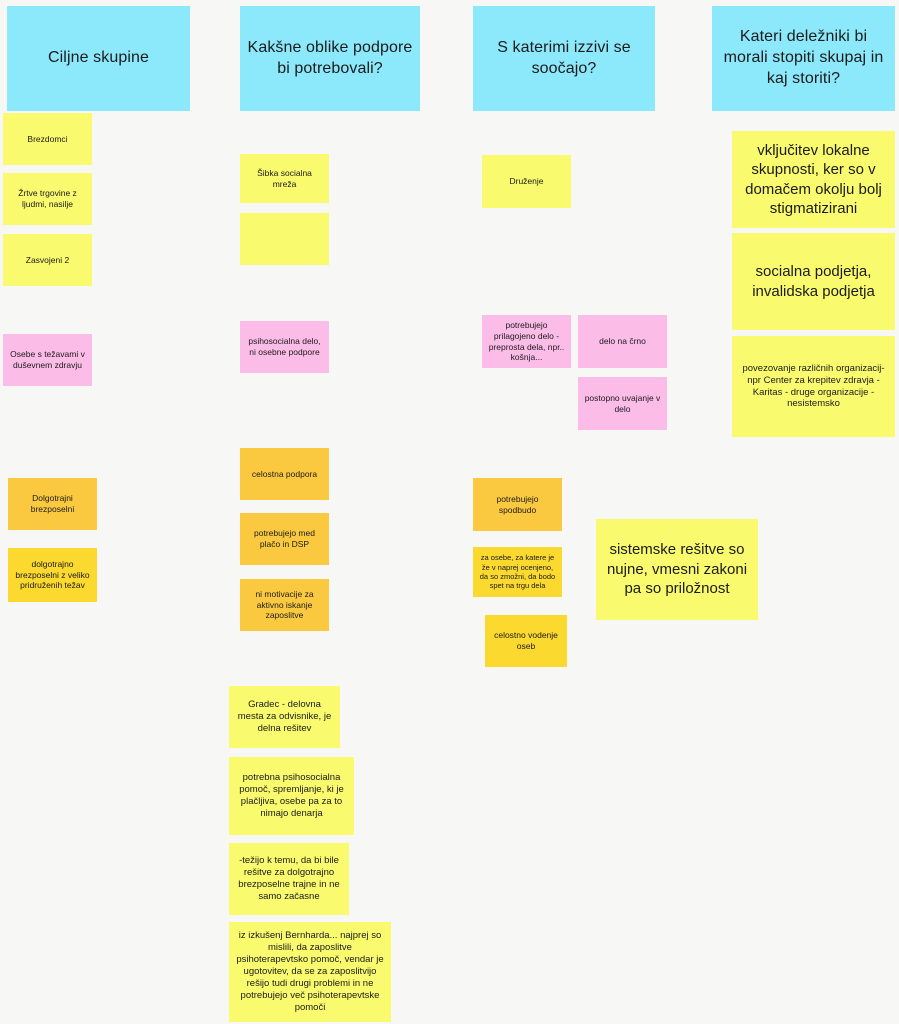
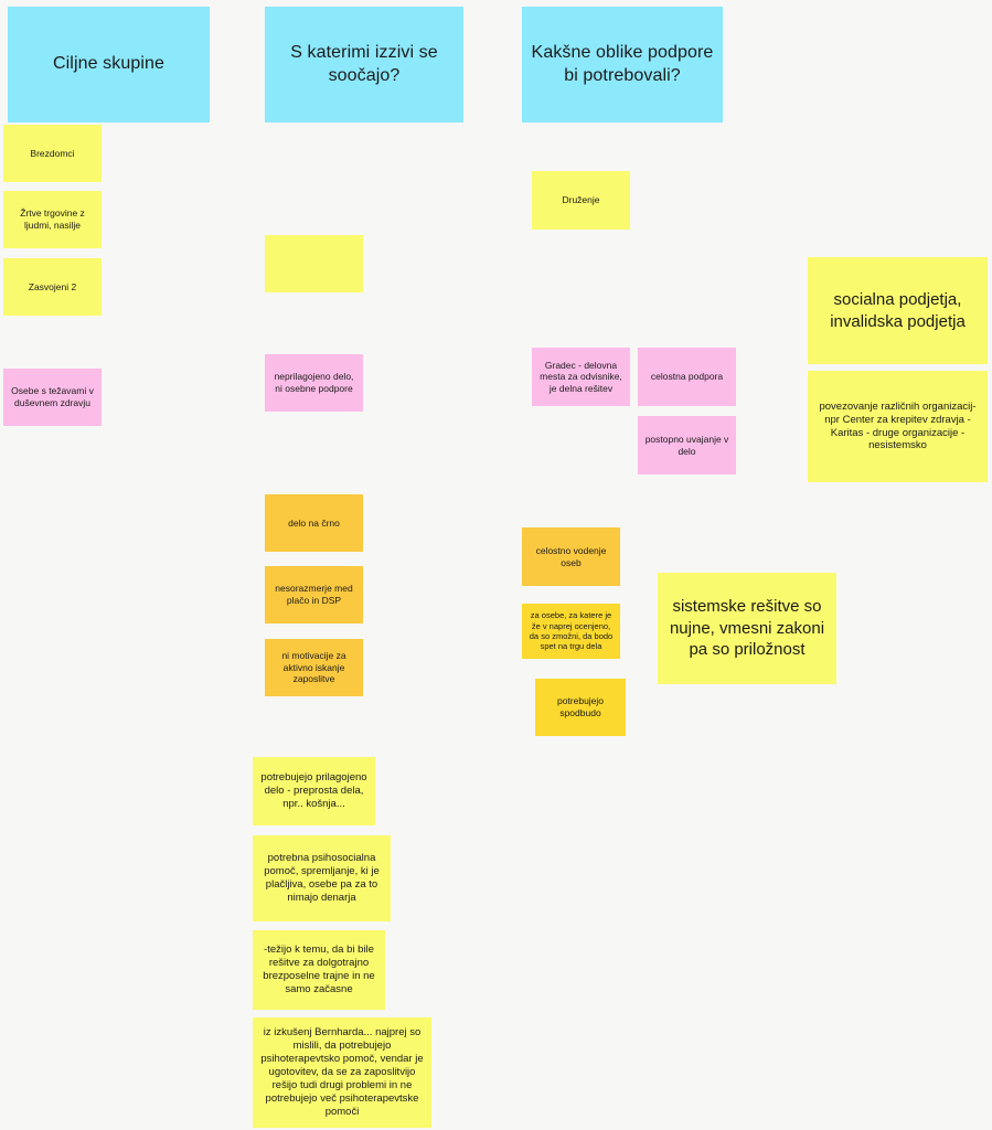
  Ciljne skupine
  Brezdomci
  Žrtve trgovine z ljudmi, nasilje
  Zasvojeni 2
  Osebe s težavami v duševnem zdravju
- Dolgotrajni brezposelni
- dolgotrajno brezposelni z veliko pridruženih težav
- Kakšne oblike podpore bi potrebovali?
+ S katerimi izzivi se soočajo?
- Šibka socialna mreža
- psihosocialna delo, ni osebne podpore
+ neprilagojeno delo, ni osebne podpore
- celostna podpora
+ delo na črno
- potrebujejo med plačo in DSP
+ nesorazmerje med plačo in DSP
  ni motivacije za aktivno iskanje zaposlitve
- Gradec - delovna mesta za odvisnike, je delna rešitev
+ potrebujejo prilagojeno delo - preprosta dela, npr.. košnja...
  potrebna psihosocialna pomoč, spremljanje, ki je plačljiva, osebe pa za to nimajo denarja
  -težijo k temu, da bi bile rešitve za dolgotrajno brezposelne trajne in ne samo začasne
- iz izkušenj Bernharda... najprej so mislili, da zaposlitve psihoterapevtsko pomoč, vendar je ugotovitev, da se za zaposlitvijo rešijo tudi drugi problemi in ne potrebujejo več psihoterapevtske pomoči
+ iz izkušenj Bernharda... najprej so mislili, da potrebujejo psihoterapevtsko pomoč, vendar je ugotovitev, da se za zaposlitvijo rešijo tudi drugi problemi in ne potrebujejo več psihoterapevtske pomoči
- S katerimi izzivi se soočajo?
+ Kakšne oblike podpore bi potrebovali?
  Druženje
- potrebujejo prilagojeno delo - preprosta dela, npr.. košnja...
+ Gradec - delovna mesta za odvisnike, je delna rešitev
- delo na črno
+ celostna podpora
  postopno uvajanje v delo
- potrebujejo spodbudo
+ celostno vodenje oseb
  za osebe, za katere je že v naprej ocenjeno, da so zmožni, da bodo spet na trgu dela
- celostno vodenje oseb
+ potrebujejo spodbudo
  sistemske rešitve so nujne, vmesni zakoni pa so priložnost
- Kateri deležniki bi morali stopiti skupaj in kaj storiti?
- vključitev lokalne skupnosti, ker so v domačem okolju bolj stigmatizirani
  socialna podjetja, invalidska podjetja
  povezovanje različnih organizacij- npr Center za krepitev zdravja - Karitas - druge organizacije - nesistemsko
